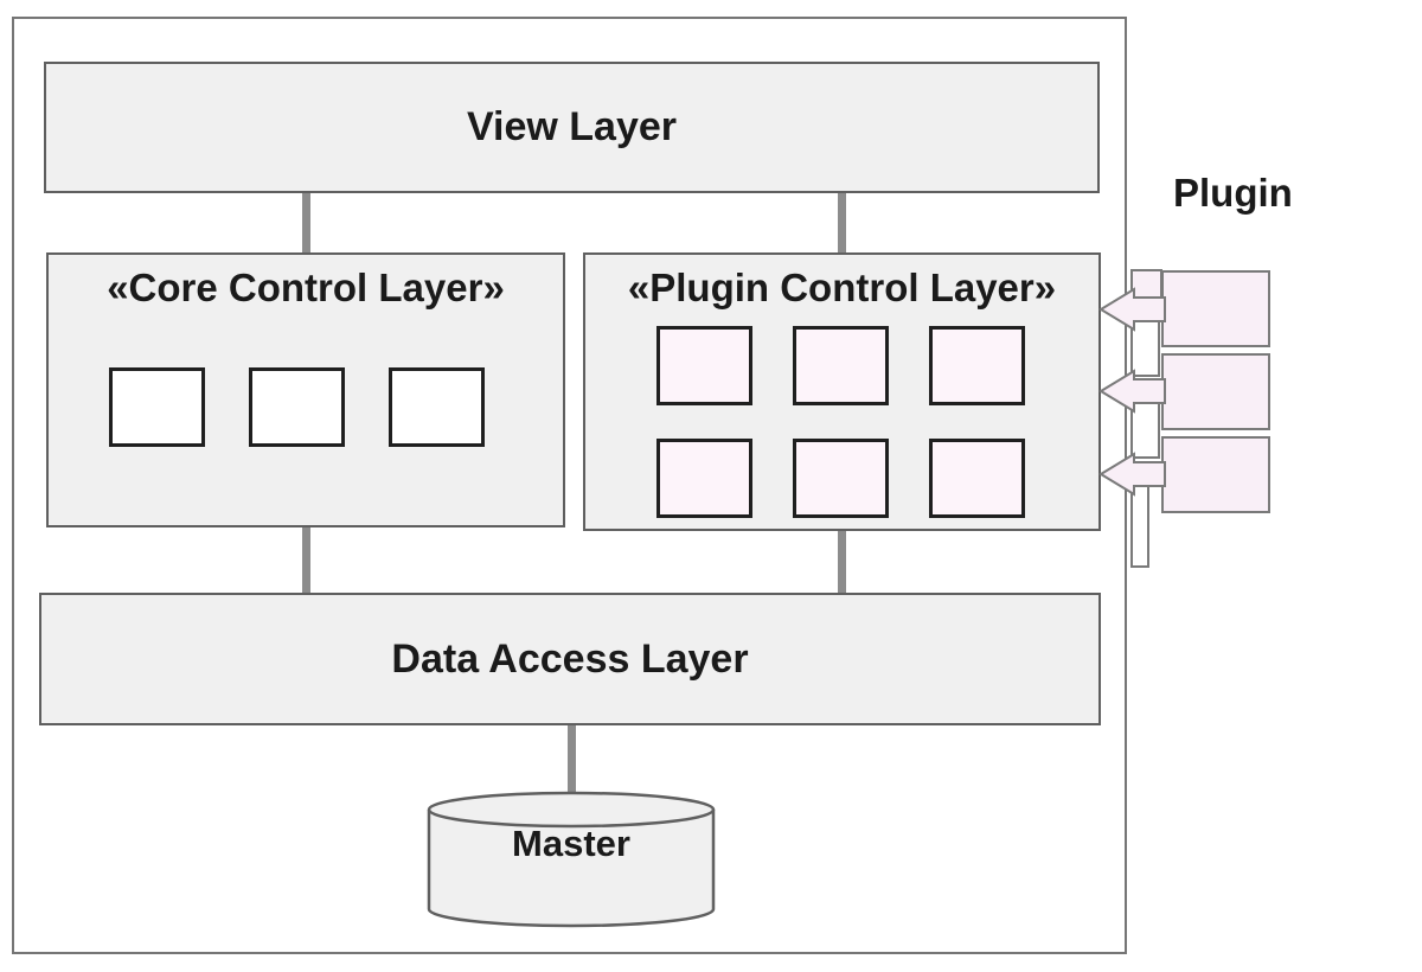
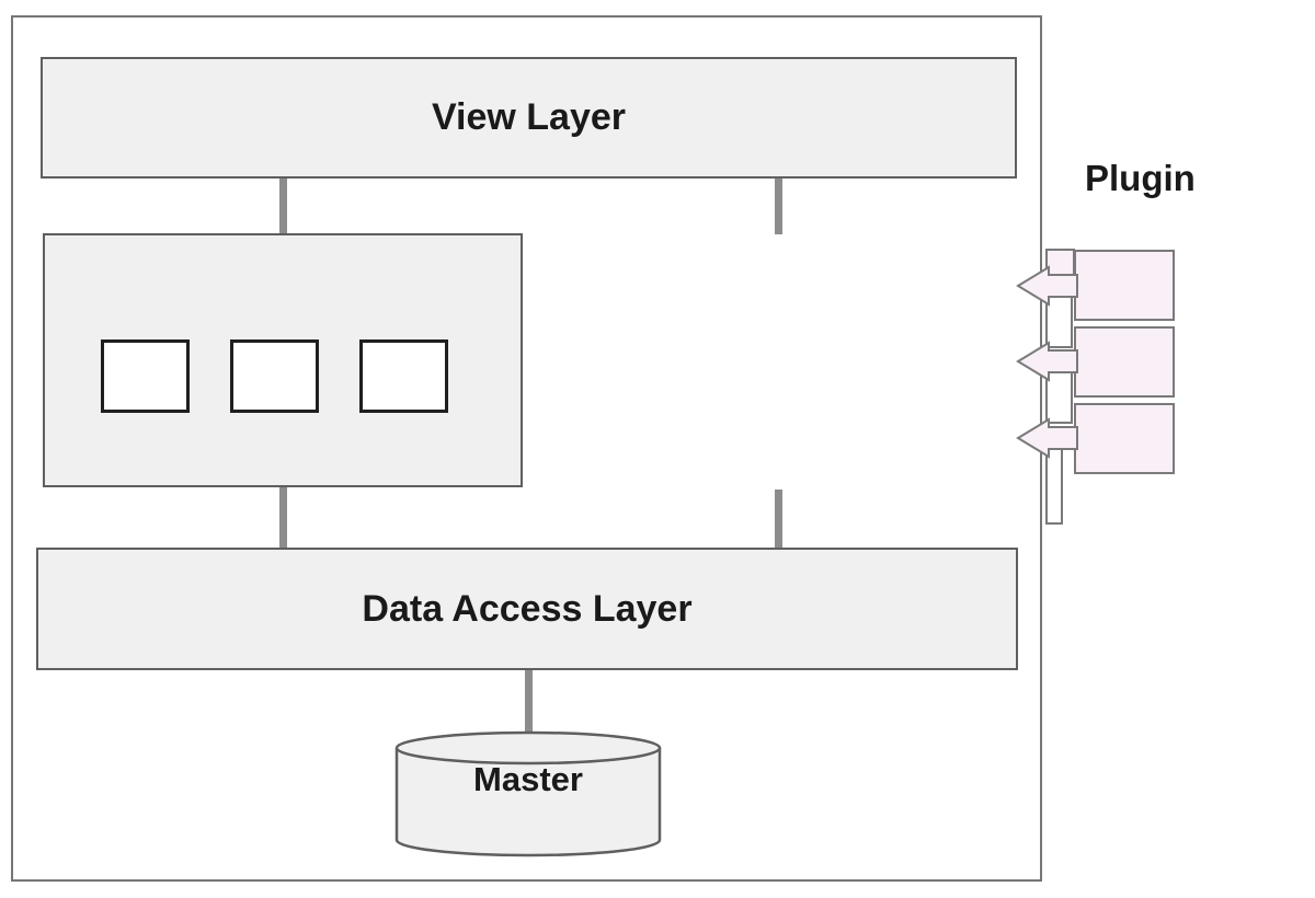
  View Layer
- «Core Control Layer»
- «Plugin Control Layer»
  Data Access Layer
  Master
  Plugin
